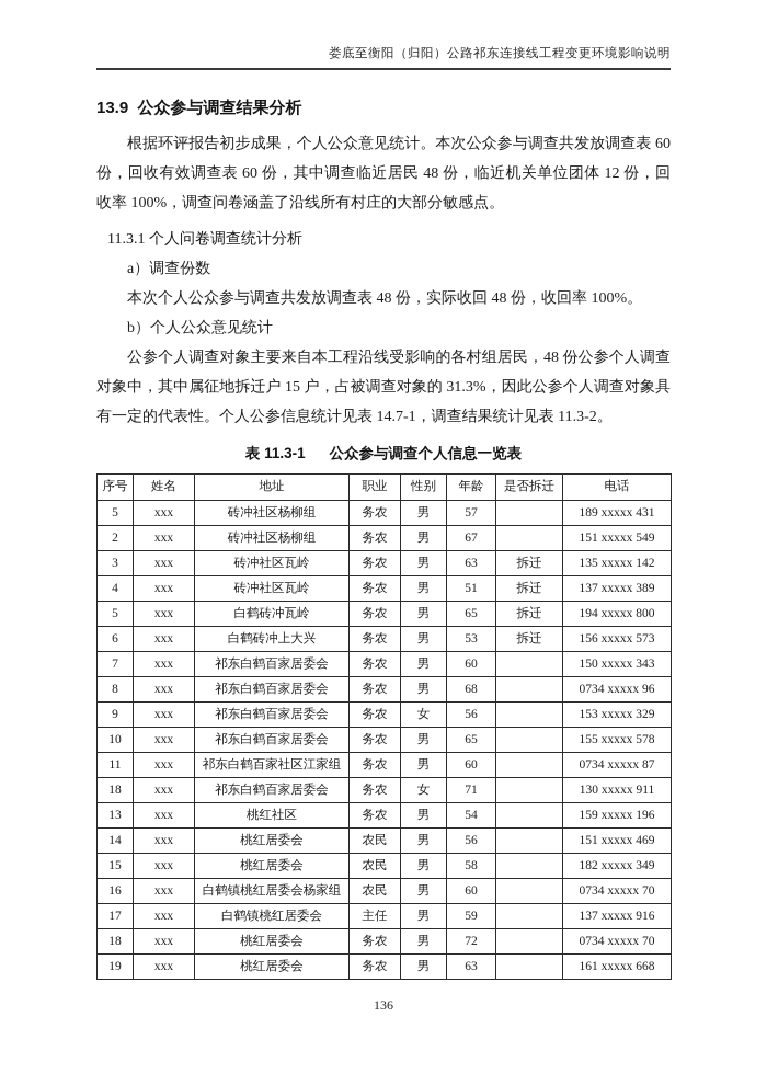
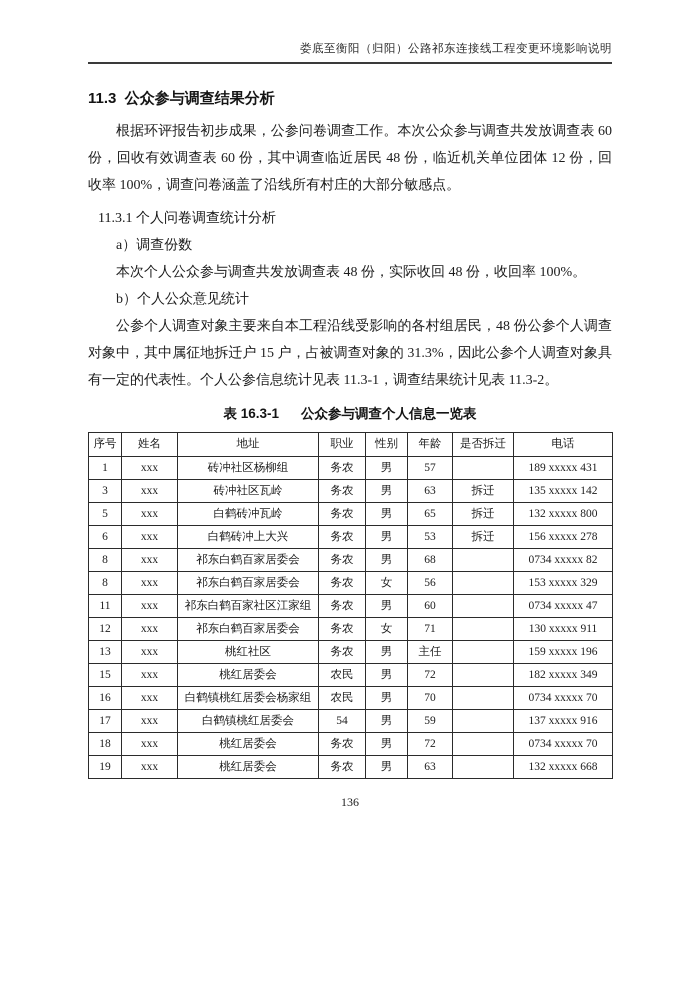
  娄底至衡阳（归阳）公路祁东连接线工程变更环境影响说明
- 13.9 公众参与调查结果分析
+ 11.3 公众参与调查结果分析
- 根据环评报告初步成果，个人公众意见统计。本次公众参与调查共发放调查表 60 份，回收有效调查表 60 份，其中调查临近居民 48 份，临近机关单位团体 12 份，回收率 100%，调查问卷涵盖了沿线所有村庄的大部分敏感点。
+ 根据环评报告初步成果，公参问卷调查工作。本次公众参与调查共发放调查表 60 份，回收有效调查表 60 份，其中调查临近居民 48 份，临近机关单位团体 12 份，回收率 100%，调查问卷涵盖了沿线所有村庄的大部分敏感点。
  11.3.1 个人问卷调查统计分析
  a）调查份数
  本次个人公众参与调查共发放调查表 48 份，实际收回 48 份，收回率 100%。
  b）个人公众意见统计
- 公参个人调查对象主要来自本工程沿线受影响的各村组居民，48 份公参个人调查对象中，其中属征地拆迁户 15 户，占被调查对象的 31.3%，因此公参个人调查对象具有一定的代表性。个人公参信息统计见表 14.7-1，调查结果统计见表 11.3-2。
+ 公参个人调查对象主要来自本工程沿线受影响的各村组居民，48 份公参个人调查对象中，其中属征地拆迁户 15 户，占被调查对象的 31.3%，因此公参个人调查对象具有一定的代表性。个人公参信息统计见表 11.3-1，调查结果统计见表 11.3-2。
- 表 11.3-1 公众参与调查个人信息一览表
+ 表 16.3-1 公众参与调查个人信息一览表
  序号	姓名	地址	职业	性别	年龄	是否拆迁	电话
- 5	xxx	砖冲社区杨柳组	务农	男	57		189 xxxxx 431
+ 1	xxx	砖冲社区杨柳组	务农	男	57		189 xxxxx 431
- 2	xxx	砖冲社区杨柳组	务农	男	67		151 xxxxx 549
  3	xxx	砖冲社区瓦岭	务农	男	63	拆迁	135 xxxxx 142
- 4	xxx	砖冲社区瓦岭	务农	男	51	拆迁	137 xxxxx 389
- 5	xxx	白鹤砖冲瓦岭	务农	男	65	拆迁	194 xxxxx 800
+ 5	xxx	白鹤砖冲瓦岭	务农	男	65	拆迁	132 xxxxx 800
- 6	xxx	白鹤砖冲上大兴	务农	男	53	拆迁	156 xxxxx 573
+ 6	xxx	白鹤砖冲上大兴	务农	男	53	拆迁	156 xxxxx 278
- 7	xxx	祁东白鹤百家居委会	务农	男	60		150 xxxxx 343
- 8	xxx	祁东白鹤百家居委会	务农	男	68		0734 xxxxx 96
+ 8	xxx	祁东白鹤百家居委会	务农	男	68		0734 xxxxx 82
- 9	xxx	祁东白鹤百家居委会	务农	女	56		153 xxxxx 329
+ 8	xxx	祁东白鹤百家居委会	务农	女	56		153 xxxxx 329
- 10	xxx	祁东白鹤百家居委会	务农	男	65		155 xxxxx 578
- 11	xxx	祁东白鹤百家社区江家组	务农	男	60		0734 xxxxx 87
+ 11	xxx	祁东白鹤百家社区江家组	务农	男	60		0734 xxxxx 47
- 18	xxx	祁东白鹤百家居委会	务农	女	71		130 xxxxx 911
+ 12	xxx	祁东白鹤百家居委会	务农	女	71		130 xxxxx 911
- 13	xxx	桃红社区	务农	男	54		159 xxxxx 196
+ 13	xxx	桃红社区	务农	男	主任		159 xxxxx 196
- 14	xxx	桃红居委会	农民	男	56		151 xxxxx 469
- 15	xxx	桃红居委会	农民	男	58		182 xxxxx 349
+ 15	xxx	桃红居委会	农民	男	72		182 xxxxx 349
- 16	xxx	白鹤镇桃红居委会杨家组	农民	男	60		0734 xxxxx 70
+ 16	xxx	白鹤镇桃红居委会杨家组	农民	男	70		0734 xxxxx 70
- 17	xxx	白鹤镇桃红居委会	主任	男	59		137 xxxxx 916
+ 17	xxx	白鹤镇桃红居委会	54	男	59		137 xxxxx 916
  18	xxx	桃红居委会	务农	男	72		0734 xxxxx 70
- 19	xxx	桃红居委会	务农	男	63		161 xxxxx 668
+ 19	xxx	桃红居委会	务农	男	63		132 xxxxx 668
  136
